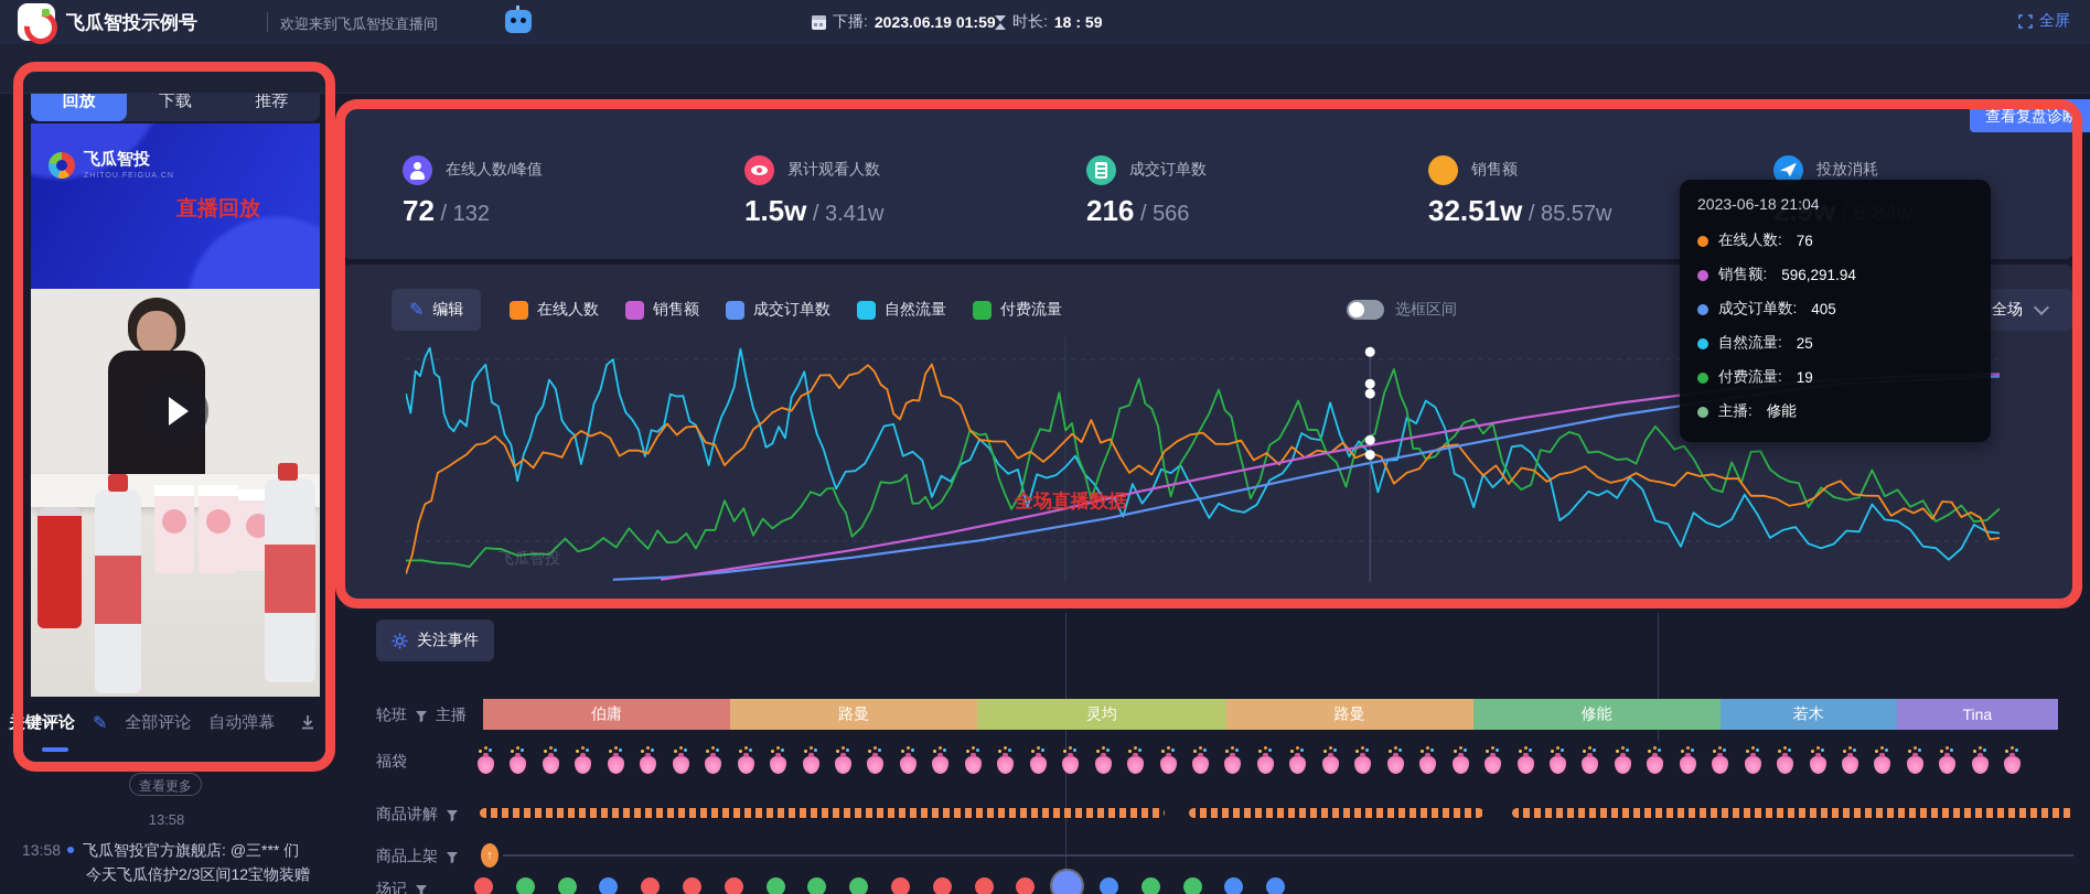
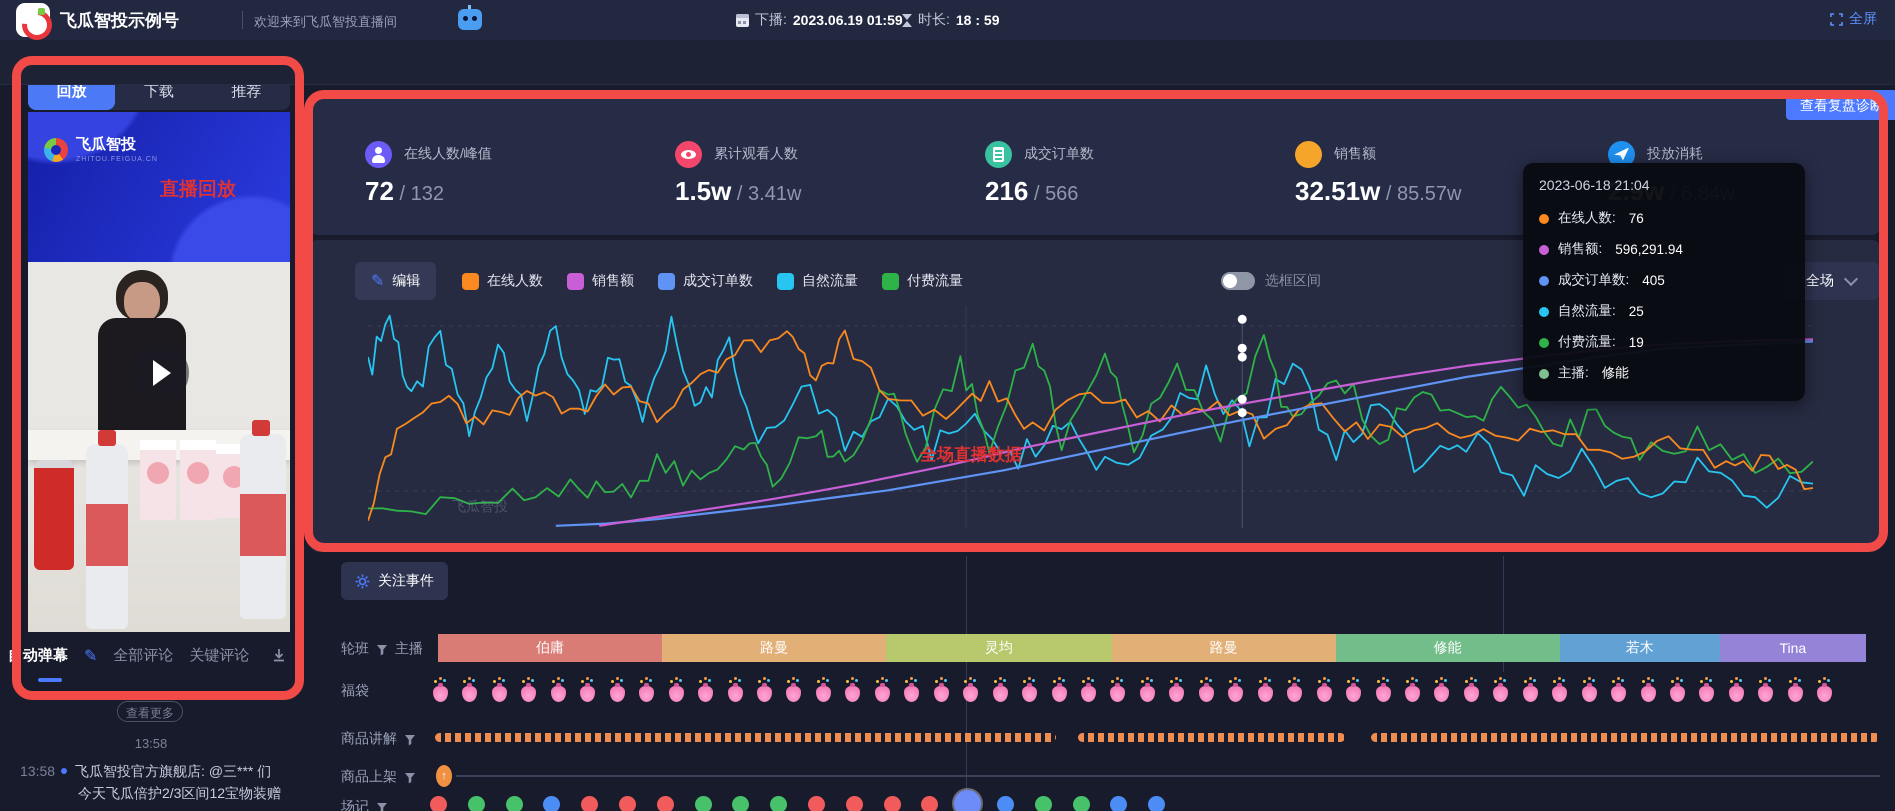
  飞瓜智投示例号
  欢迎来到飞瓜智投直播间
  下播:
  2023.06.19 01:59
  时长:
  18 : 59
  全屏
  查看复盘诊断
  回放
  下载
  推荐
  飞瓜智投
- 关键评论
+ 自动弹幕
  ✎
  全部评论
- 自动弹幕
+ 关键评论
  查看更多
  13:58
  13:58 飞瓜智投官方旗舰店: @三*** 们
  今天飞瓜倍护2/3区间12宝物装赠
  在线人数/峰值
  72 / 132
  累计观看人数
  1.5w / 3.41w
  成交订单数
  216 / 566
  销售额
  32.51w / 85.57w
  投放消耗
  ✎
  编辑
  在线人数
  销售额
  成交订单数
  自然流量
  付费流量
  选框区间
  全场
  飞瓜智投
  2023-06-18 21:04
  在线人数:
  76
  销售额:
  596,291.94
  成交订单数:
  405
  自然流量:
  25
  付费流量:
  19
  主播:
  修能
  关注事件
  轮班
  主播
  伯庸
  路曼
  灵均
  路曼
  修能
  若木
  Tina
  福袋
  商品讲解
  商品上架
  ↑
  场记
  直播回放
  全场直播数据
